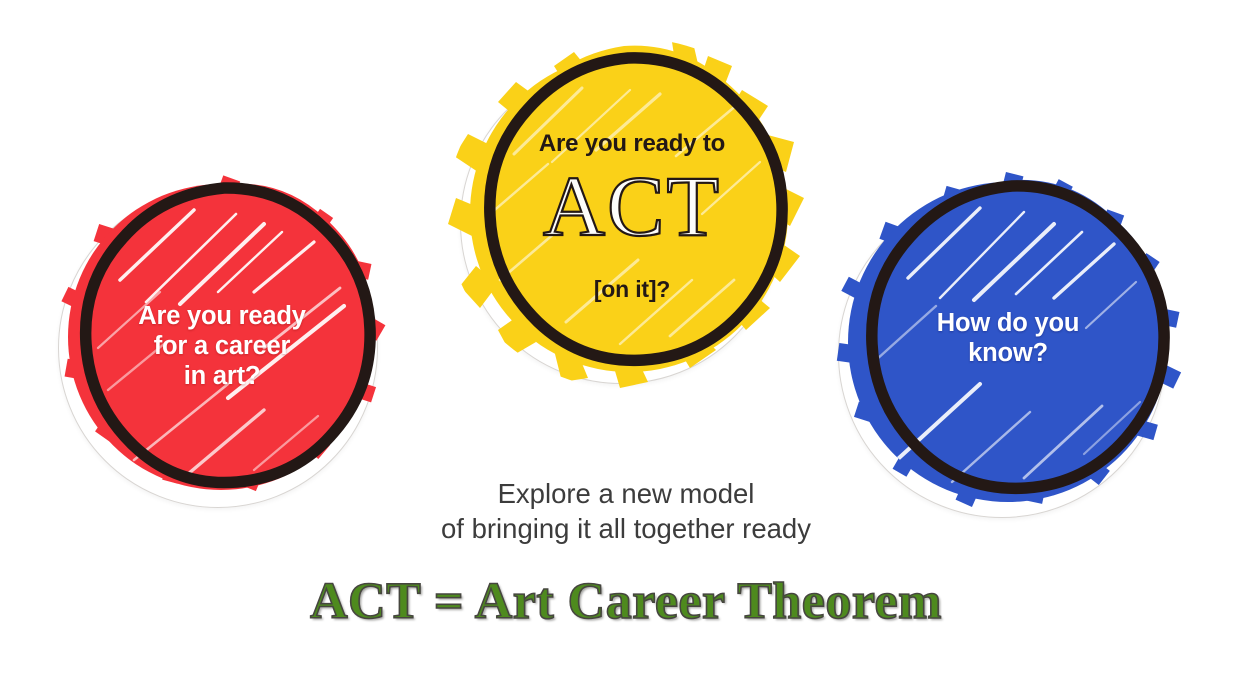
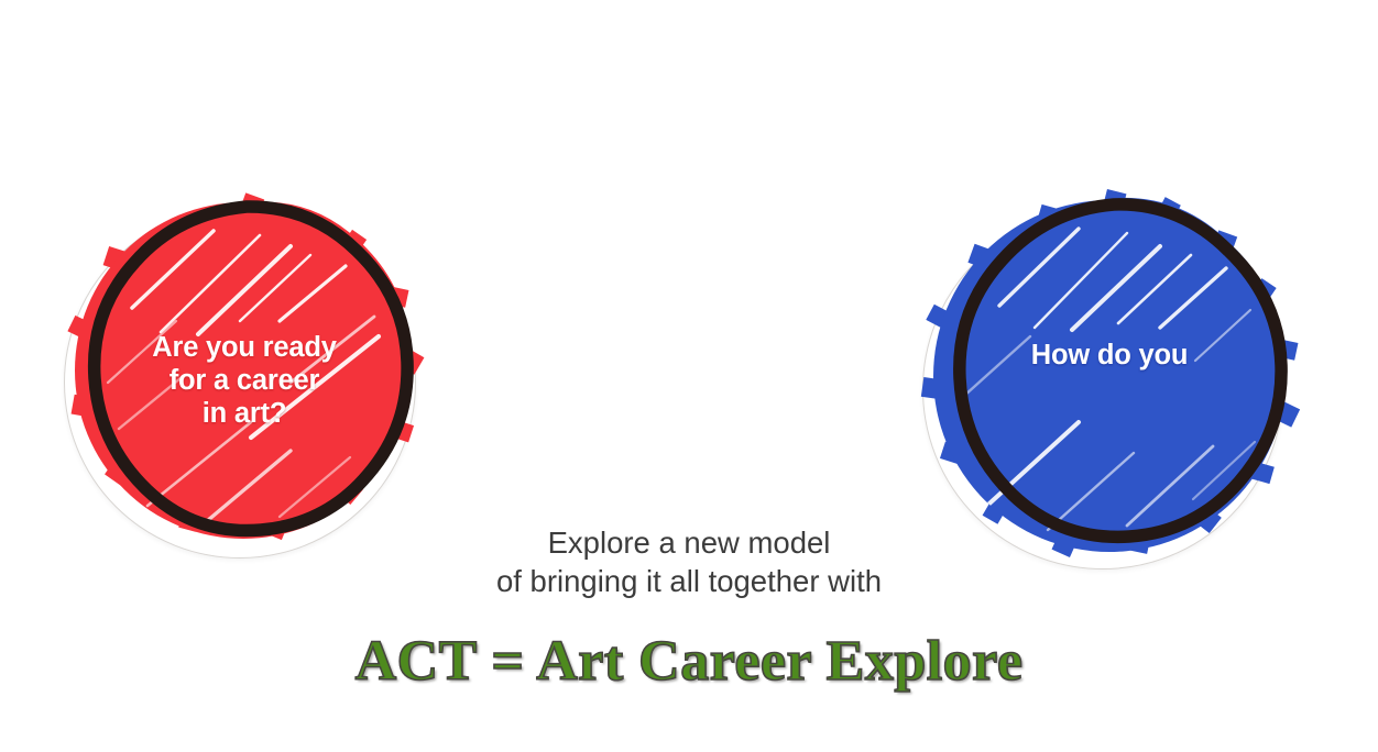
  Are you ready
  for a career
  in art?
- Are you ready to
- ACT
- [on it]?
  How do you
- know?
  Explore a new model
- of bringing it all together ready
+ of bringing it all together with
- ACT = Art Career Theorem
+ ACT = Art Career Explore
